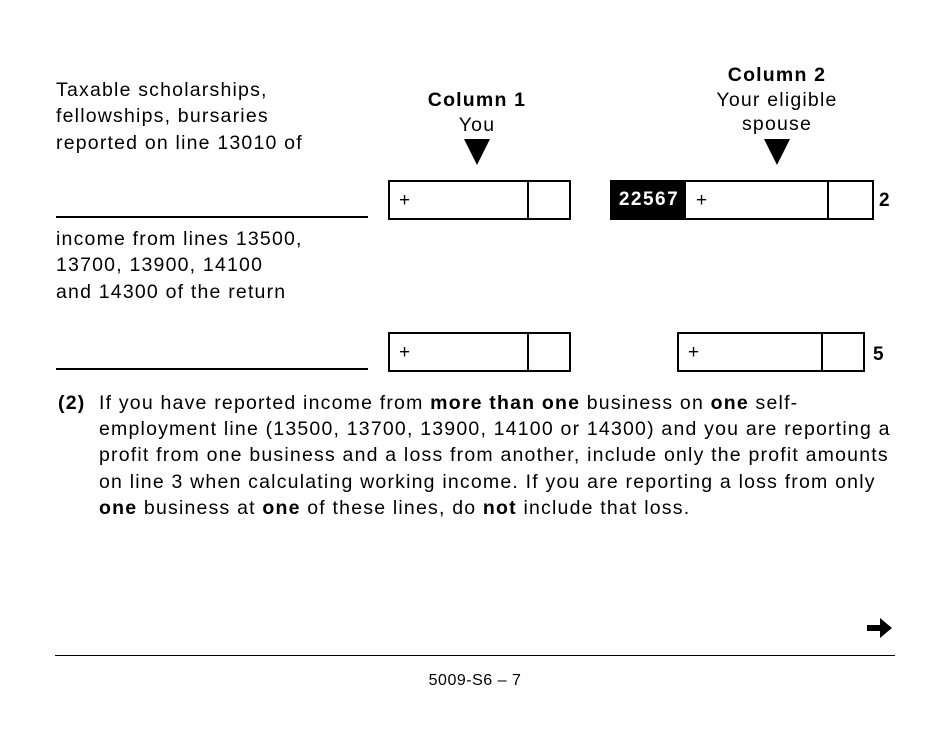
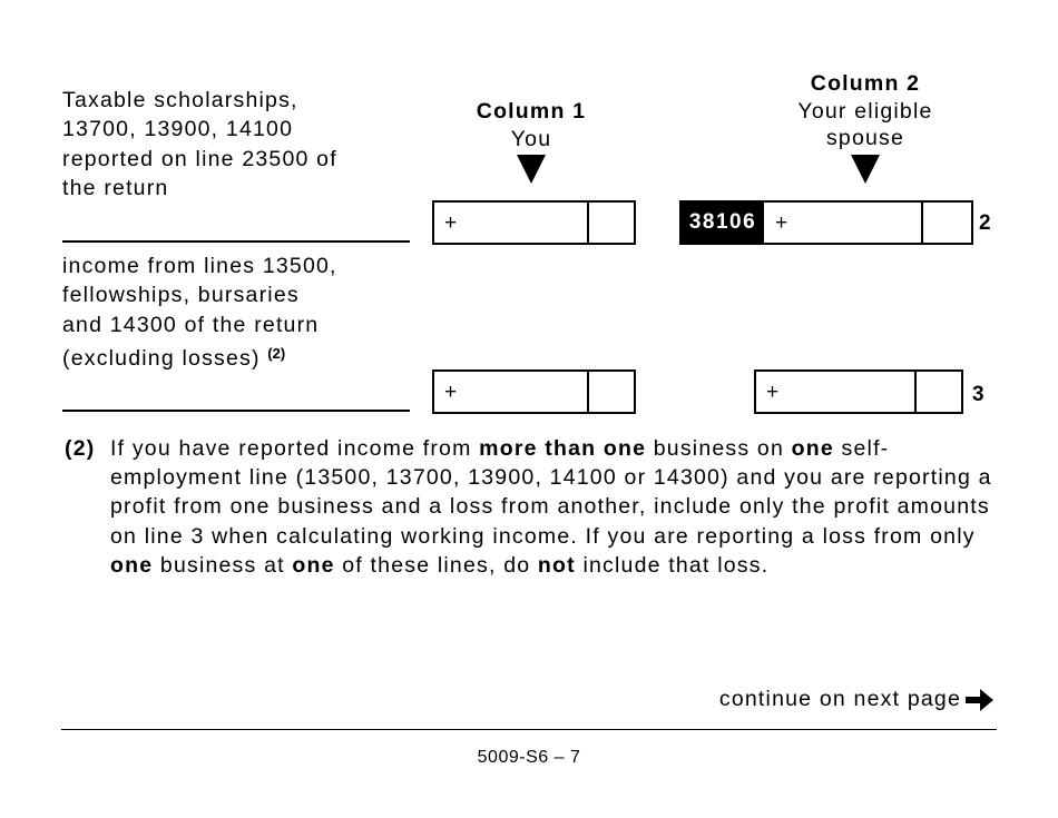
  Taxable scholarships,
- fellowships, bursaries
+ 13700, 13900, 14100
- reported on line 13010 of
+ reported on line 23500 of
+ the return
  Column 1
  You
  Column 2
  Your eligible
  spouse
  +
- 22567
+ 38106
  +
  2
  income from lines 13500,
- 13700, 13900, 14100
+ fellowships, bursaries
  and 14300 of the return
+ (excluding losses) (2)
  +
  +
- 5
+ 3
  (2)
  If you have reported income from more than one business on one self-employment line (13500, 13700, 13900, 14100 or 14300) and you are reporting a profit from one business and a loss from another, include only the profit amounts on line 3 when calculating working income. If you are reporting a loss from only one business at one of these lines, do not include that loss.
+ continue on next page
  5009-S6 – 7
